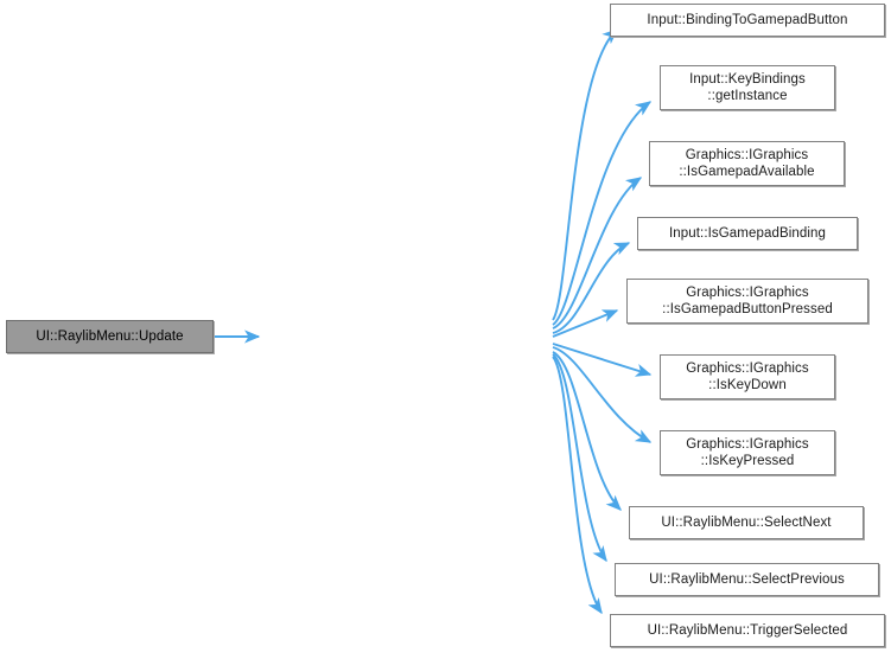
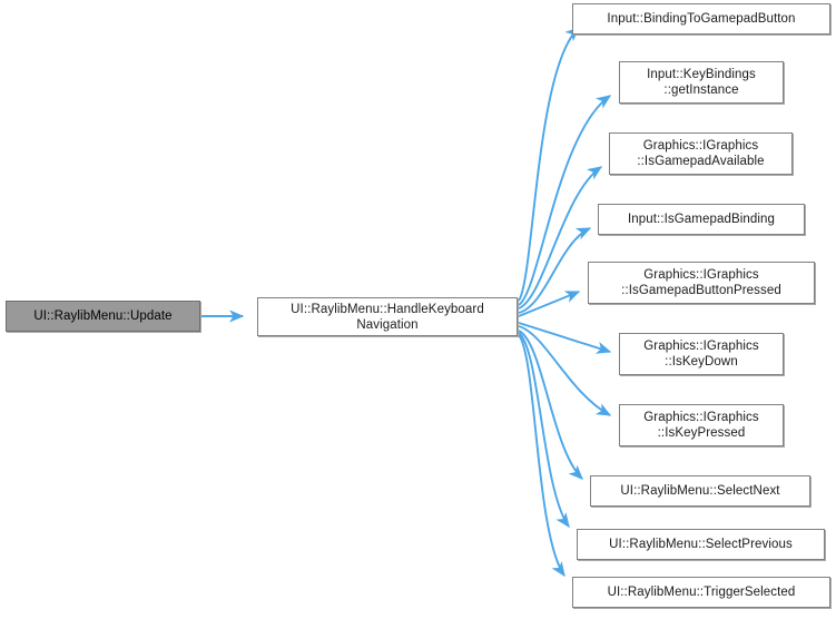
  UI::RaylibMenu::Update
+ UI::RaylibMenu::HandleKeyboard
+ Navigation
  Input::BindingToGamepadButton
  Input::KeyBindings
  ::getInstance
  Graphics::IGraphics
  ::IsGamepadAvailable
  Input::IsGamepadBinding
  Graphics::IGraphics
  ::IsGamepadButtonPressed
  Graphics::IGraphics
  ::IsKeyDown
  Graphics::IGraphics
  ::IsKeyPressed
  UI::RaylibMenu::SelectNext
  UI::RaylibMenu::SelectPrevious
  UI::RaylibMenu::TriggerSelected
